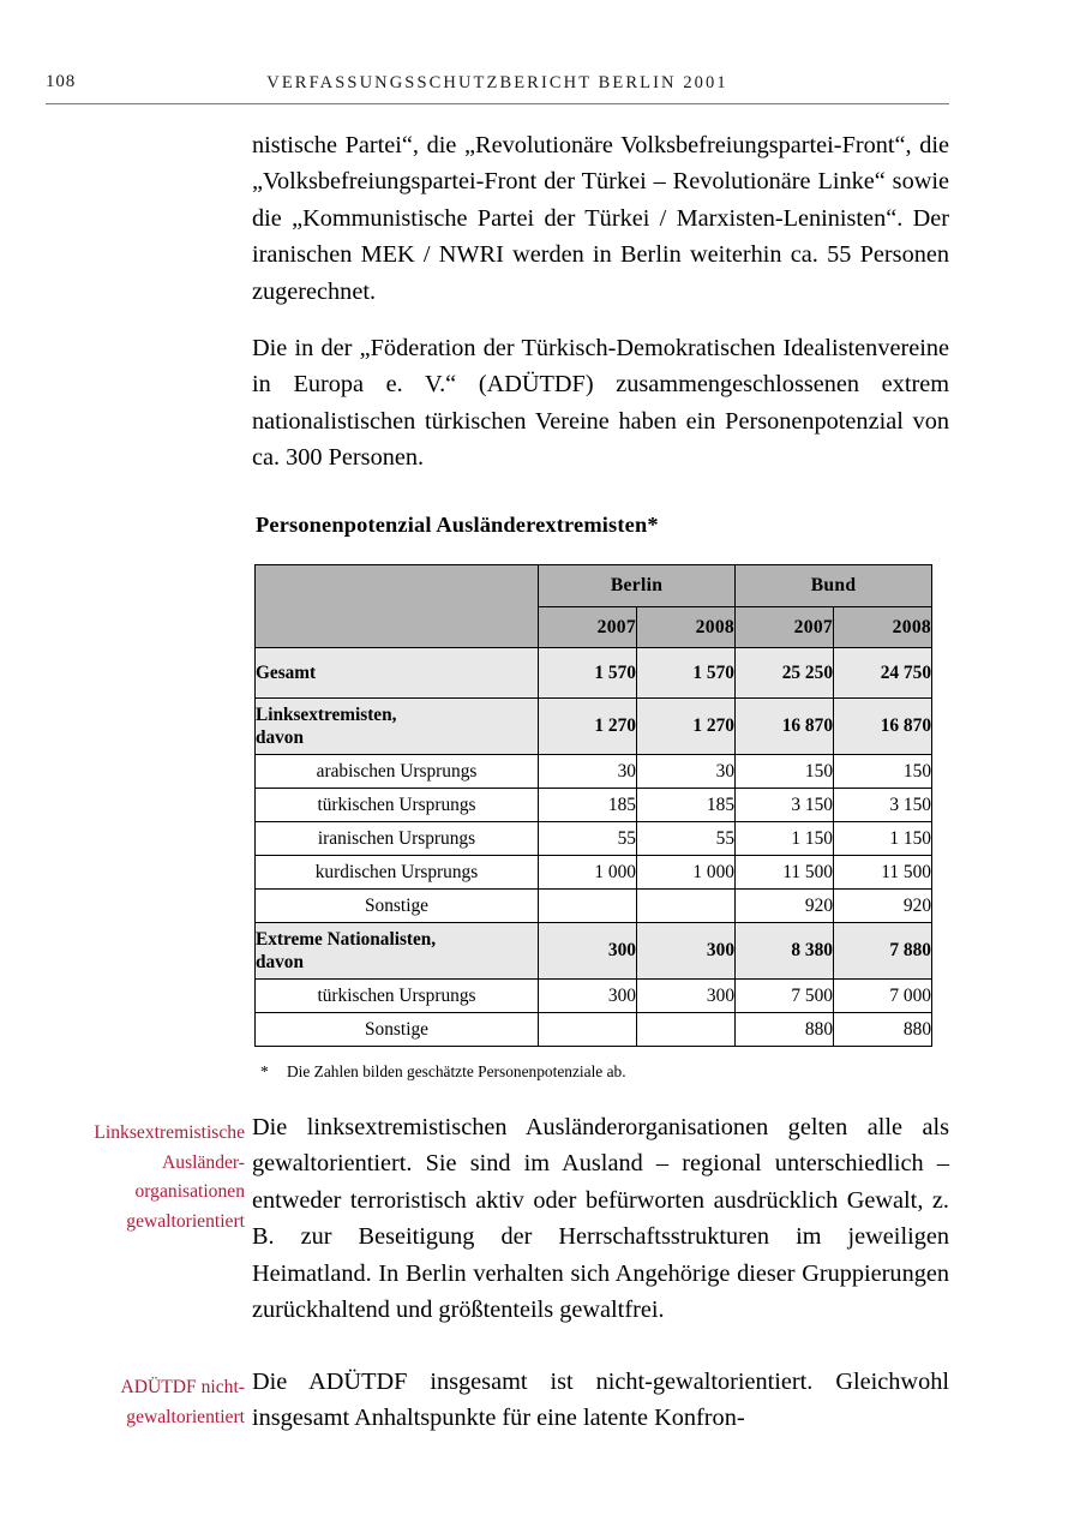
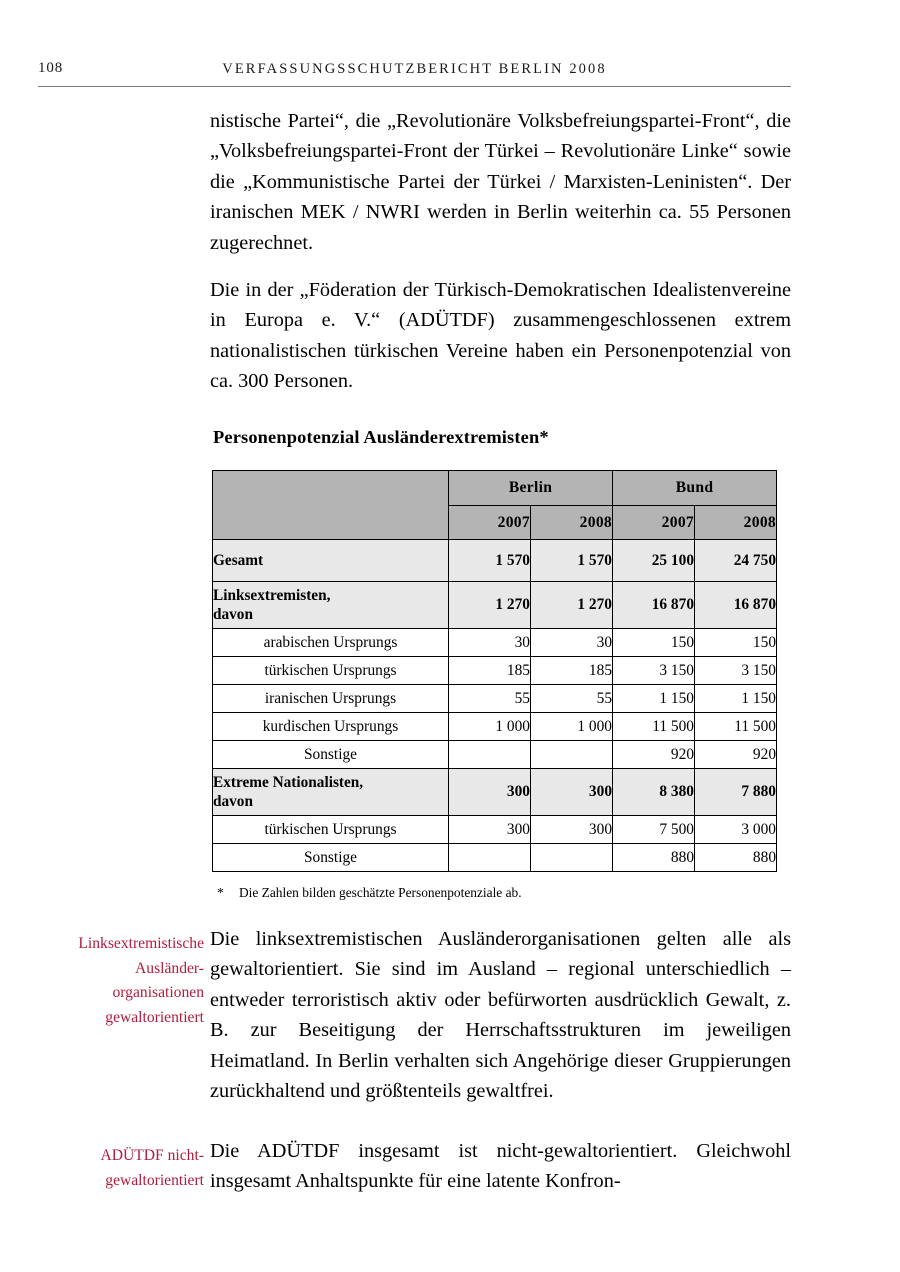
  108
- VERFASSUNGSSCHUTZBERICHT BERLIN 2001
+ VERFASSUNGSSCHUTZBERICHT BERLIN 2008
  nistische Partei“, die „Revolutionäre Volksbefreiungspartei-Front“, die „Volksbefreiungspartei-Front der Türkei – Revolutionäre Linke“ sowie die „Kommunistische Partei der Türkei / Marxisten-Leninisten“. Der iranischen MEK / NWRI werden in Berlin weiterhin ca. 55 Personen zugerechnet.
  Die in der „Föderation der Türkisch-Demokratischen Idealistenvereine in Europa e. V.“ (ADÜTDF) zusammengeschlossenen extrem nationalistischen türkischen Vereine haben ein Personenpotenzial von ca. 300 Personen.
  Personenpotenzial Ausländerextremisten*
  	Berlin	Bund
  2007	2008	2007	2008
- Gesamt	1 570	1 570	25 250	24 750
+ Gesamt	1 570	1 570	25 100	24 750
  Linksextremisten,davon	1 270	1 270	16 870	16 870
  arabischen Ursprungs	30	30	150	150
  türkischen Ursprungs	185	185	3 150	3 150
  iranischen Ursprungs	55	55	1 150	1 150
  kurdischen Ursprungs	1 000	1 000	11 500	11 500
  Sonstige			920	920
  Extreme Nationalisten,davon	300	300	8 380	7 880
- türkischen Ursprungs	300	300	7 500	7 000
+ türkischen Ursprungs	300	300	7 500	3 000
  Sonstige			880	880
  * Die Zahlen bilden geschätzte Personenpotenziale ab.
  Linksextremistische
  Ausländer-
  organisationen
  gewaltorientiert
  Die linksextremistischen Ausländerorganisationen gelten alle als gewaltorientiert. Sie sind im Ausland – regional unterschiedlich – entweder terroristisch aktiv oder befürworten ausdrücklich Gewalt, z. B. zur Beseitigung der Herrschaftsstrukturen im jeweiligen Heimatland. In Berlin verhalten sich Angehörige dieser Gruppierungen zurückhaltend und größtenteils gewaltfrei.
  ADÜTDF nicht-
  gewaltorientiert
  Die ADÜTDF insgesamt ist nicht-gewaltorientiert. Gleichwohl insgesamt Anhaltspunkte für eine latente Konfron-
